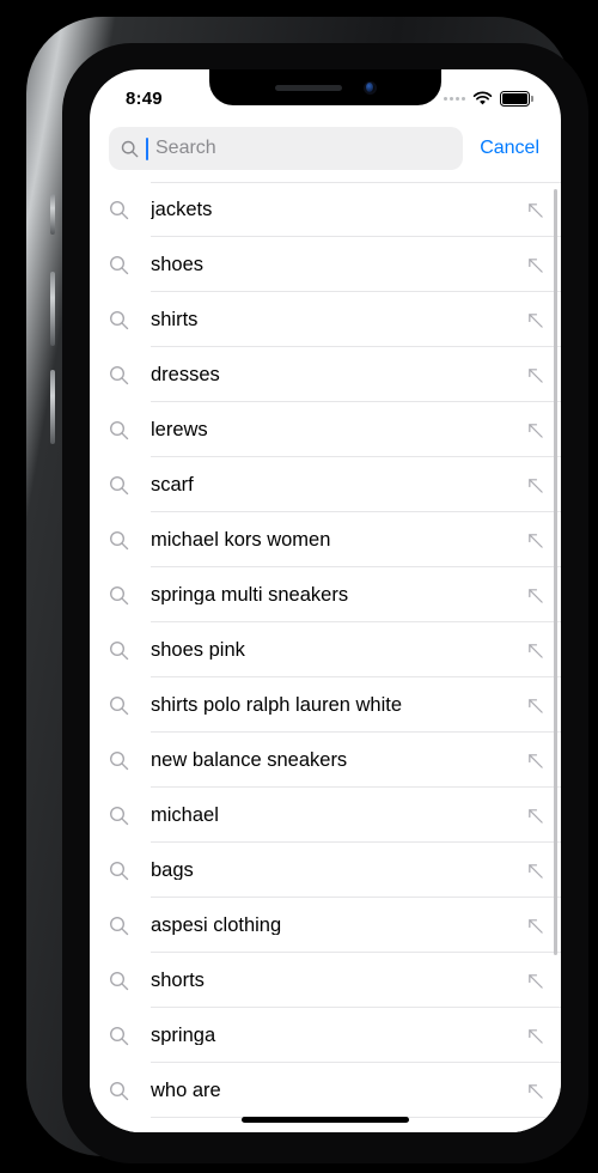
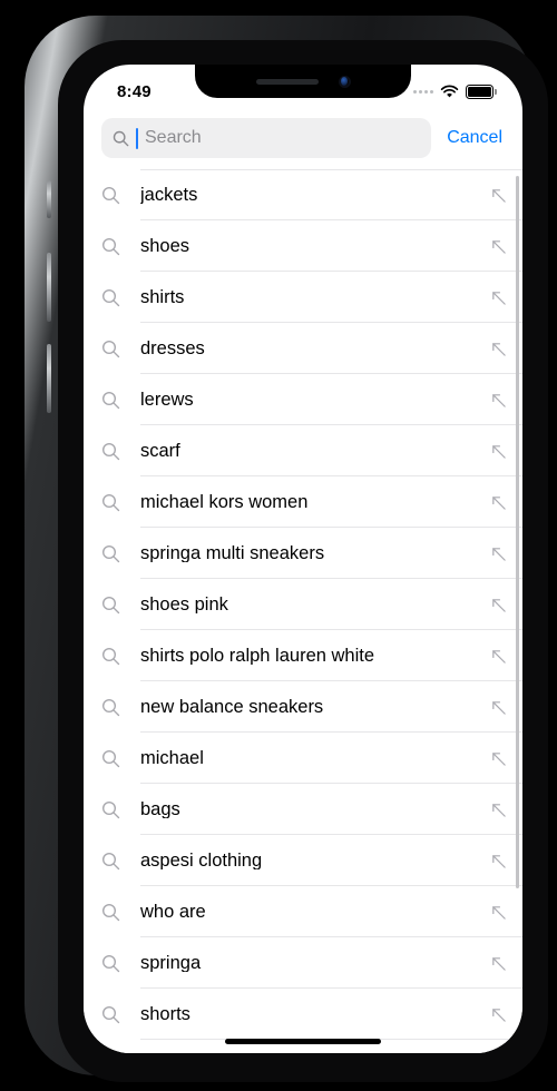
  8:49
  Search
  Cancel
  jackets
  shoes
  shirts
  dresses
  lerews
  scarf
  michael kors women
  springa multi sneakers
  shoes pink
  shirts polo ralph lauren white
  new balance sneakers
  michael
  bags
  aspesi clothing
- shorts
+ who are
  springa
- who are
+ shorts
